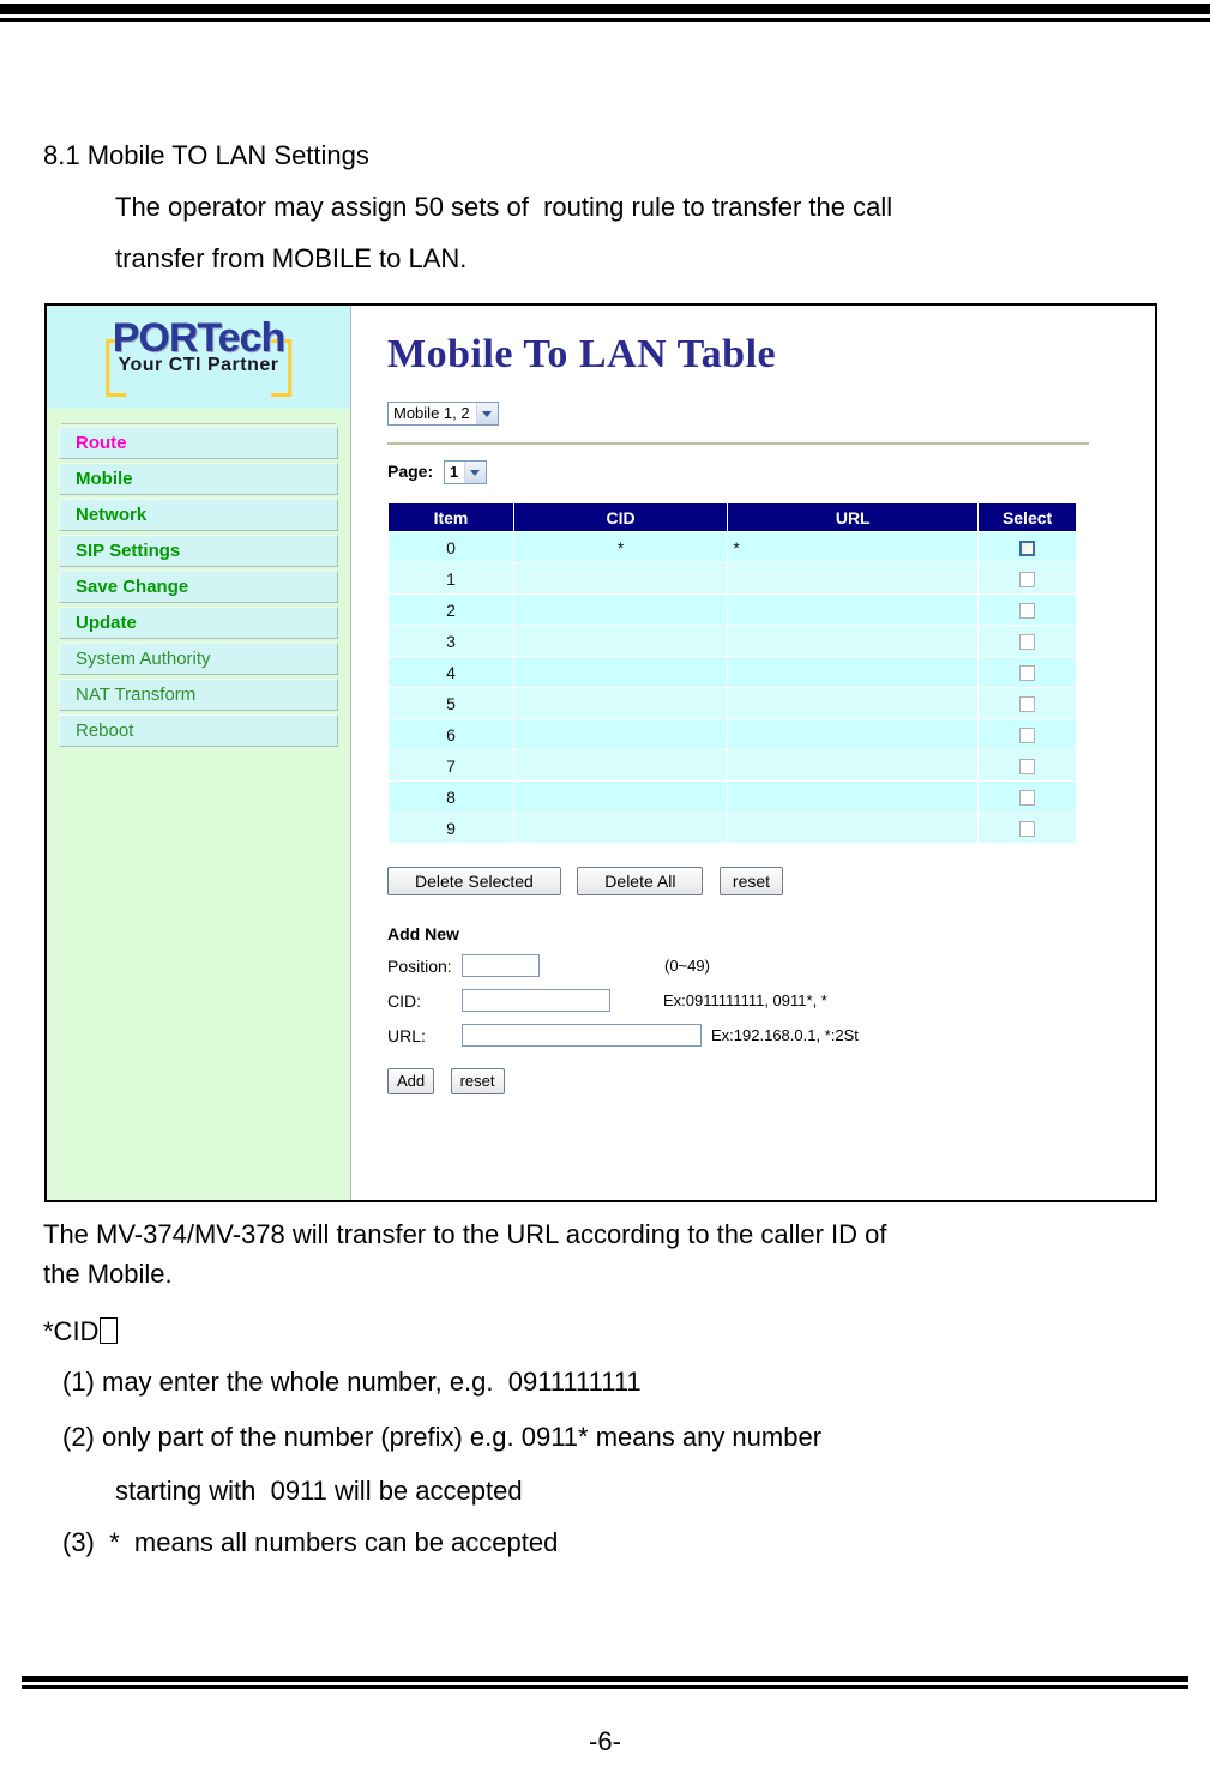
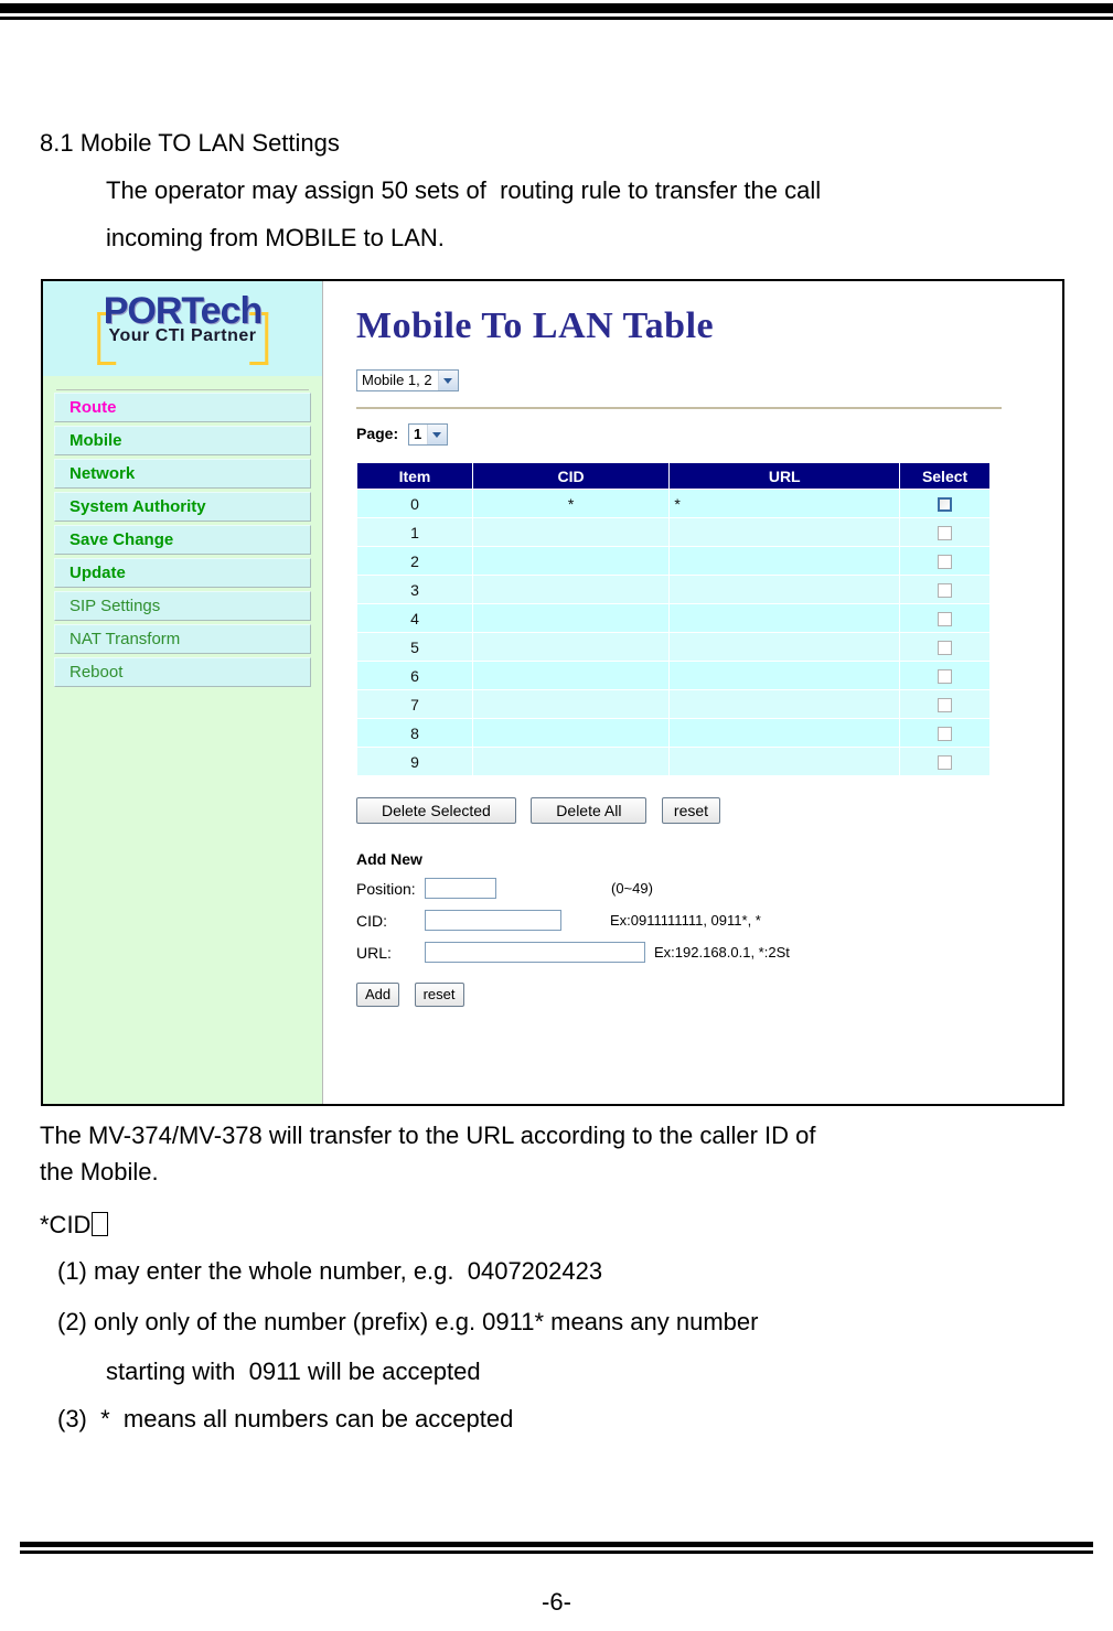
  8.1 Mobile TO LAN Settings
  The operator may assign 50 sets of routing rule to transfer the call
- transfer from MOBILE to LAN.
+ incoming from MOBILE to LAN.
  PORTech
  Your CTI Partner
  Route
  Mobile
  Network
- SIP Settings
+ System Authority
  Save Change
  Update
- System Authority
+ SIP Settings
  NAT Transform
  Reboot
  Mobile To LAN Table
  Mobile 1, 2
  Page:
  1
  Item	CID	URL	Select
  0	*	*
  1
  2
  3
  4
  5
  6
  7
  8
  9
  Delete Selected Delete All reset
  Add New
  Position:
  (0~49)
  CID:
  Ex:0911111111, 0911*, *
  URL:
  Ex:192.168.0.1, *:2St
  Add reset
  The MV-374/MV-378 will transfer to the URL according to the caller ID of
  the Mobile.
  *CID
- (1) may enter the whole number, e.g. 0911111111
+ (1) may enter the whole number, e.g. 0407202423
- (2) only part of the number (prefix) e.g. 0911* means any number
+ (2) only only of the number (prefix) e.g. 0911* means any number
  starting with 0911 will be accepted
  (3) * means all numbers can be accepted
  -6-
